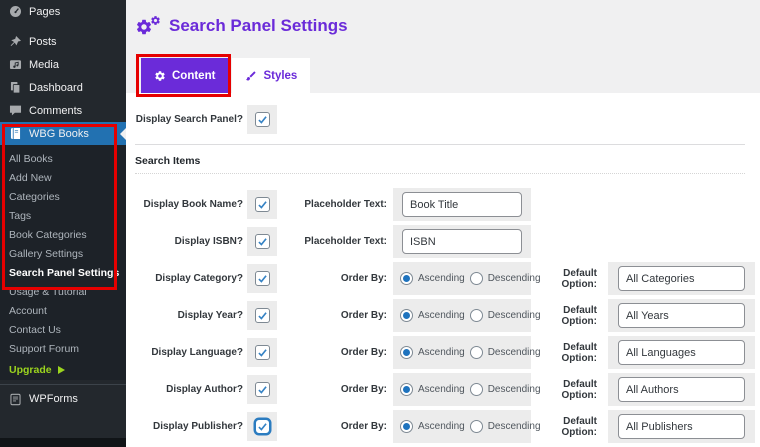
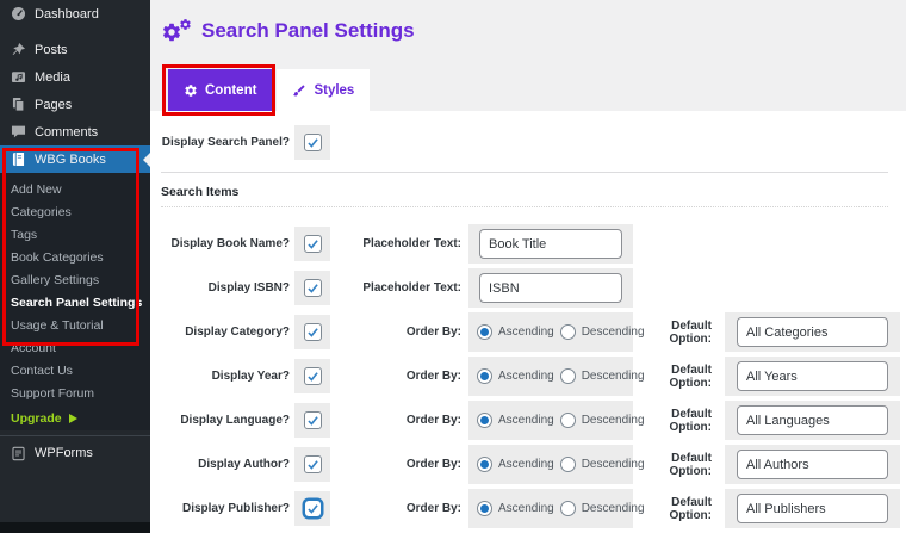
- Pages
+ Dashboard
  Posts
  Media
- Dashboard
+ Pages
  Comments
  WBG Books
- All Books
  Add New
  Categories
  Tags
  Book Categories
  Gallery Settings
  Search Panel Settings
  Usage & Tutorial
  Account
  Contact Us
  Support Forum
  Upgrade
  WPForms
  Search Panel Settings
  Content
  Styles
  Display Search Panel?
  Search Items
  Display Book Name?
  Placeholder Text:
  Book Title
  Display ISBN?
  Placeholder Text:
  ISBN
  Display Category?
  Order By:
  Ascending
  Descending
  Default Option:
  All Categories
  Display Year?
  Order By:
  Ascending
  Descending
  Default Option:
  All Years
  Display Language?
  Order By:
  Ascending
  Descending
  Default Option:
  All Languages
  Display Author?
  Order By:
  Ascending
  Descending
  Default Option:
  All Authors
  Display Publisher?
  Order By:
  Ascending
  Descending
  Default Option:
  All Publishers
